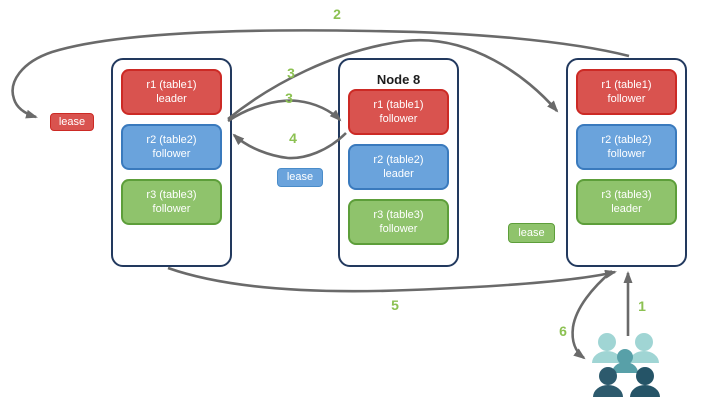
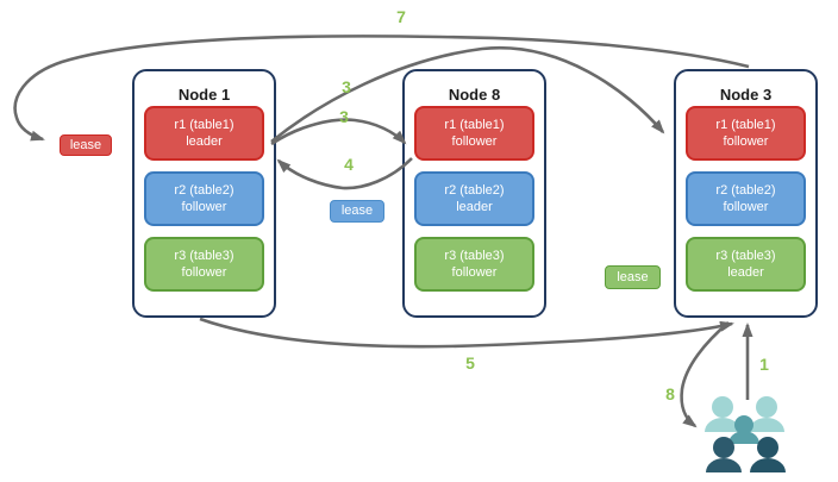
+ Node 1
  r1 (table1)
  leader
  r2 (table2)
  follower
  r3 (table3)
  follower
  Node 8
  r1 (table1)
  follower
  r2 (table2)
  leader
  r3 (table3)
  follower
+ Node 3
  r1 (table1)
  follower
  r2 (table2)
  follower
  r3 (table3)
  leader
  lease
  lease
  lease
- 2
+ 7
  3
  3
  4
  5
  1
- 6
+ 8
